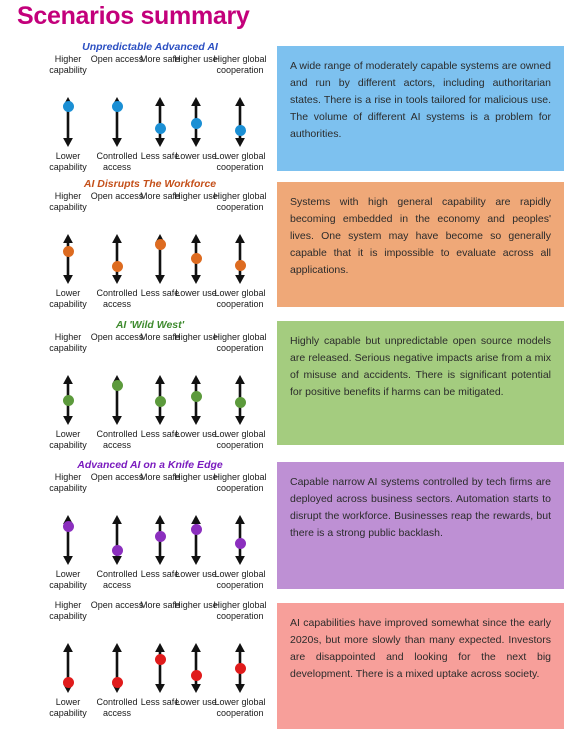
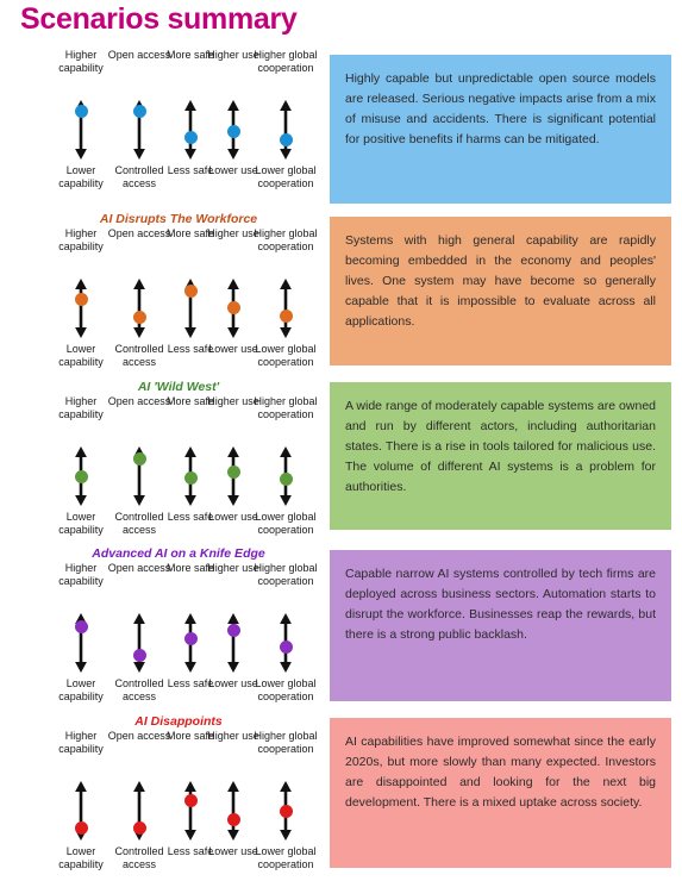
  Scenarios summary
- Unpredictable Advanced AI
  Higher capability
  Lower capability
  Open access
  Controlled access
  More safe
  Less safe
  Higher use
  Lower use
  Higher global cooperation
  Lower global cooperation
  AI Disrupts The Workforce
  Higher capability
  Lower capability
  Open access
  Controlled access
  More safe
  Less safe
  Higher use
  Lower use
  Higher global cooperation
  Lower global cooperation
  AI 'Wild West'
  Higher capability
  Lower capability
  Open access
  Controlled access
  More safe
  Less safe
  Higher use
  Lower use
  Higher global cooperation
  Lower global cooperation
  Advanced AI on a Knife Edge
  Higher capability
  Lower capability
  Open access
  Controlled access
  More safe
  Less safe
  Higher use
  Lower use
  Higher global cooperation
  Lower global cooperation
+ AI Disappoints
  Higher capability
  Lower capability
  Open access
  Controlled access
  More safe
  Less safe
  Higher use
  Lower use
  Higher global cooperation
  Lower global cooperation
- A wide range of moderately capable systems are owned and run by different actors, including authoritarian states. There is a rise in tools tailored for malicious use. The volume of different AI systems is a problem for authorities.
+ Highly capable but unpredictable open source models are released. Serious negative impacts arise from a mix of misuse and accidents. There is significant potential for positive benefits if harms can be mitigated.
  Systems with high general capability are rapidly becoming embedded in the economy and peoples' lives. One system may have become so generally capable that it is impossible to evaluate across all applications.
- Highly capable but unpredictable open source models are released. Serious negative impacts arise from a mix of misuse and accidents. There is significant potential for positive benefits if harms can be mitigated.
+ A wide range of moderately capable systems are owned and run by different actors, including authoritarian states. There is a rise in tools tailored for malicious use. The volume of different AI systems is a problem for authorities.
  Capable narrow AI systems controlled by tech firms are deployed across business sectors. Automation starts to disrupt the workforce. Businesses reap the rewards, but there is a strong public backlash.
  AI capabilities have improved somewhat since the early 2020s, but more slowly than many expected. Investors are disappointed and looking for the next big development. There is a mixed uptake across society.
